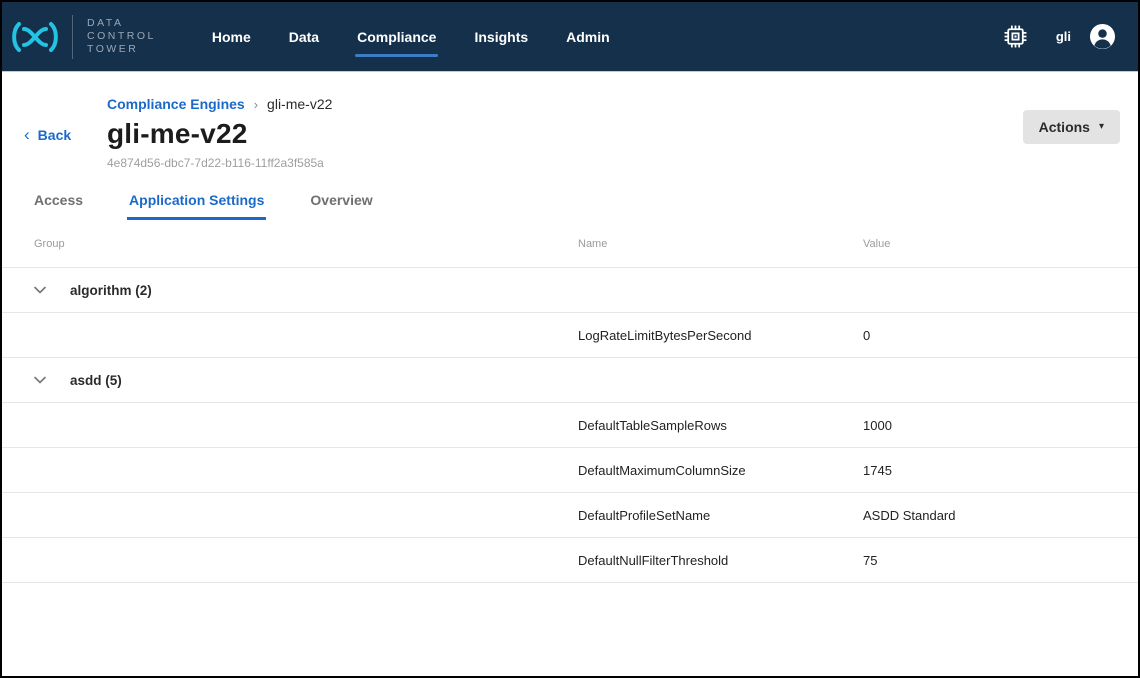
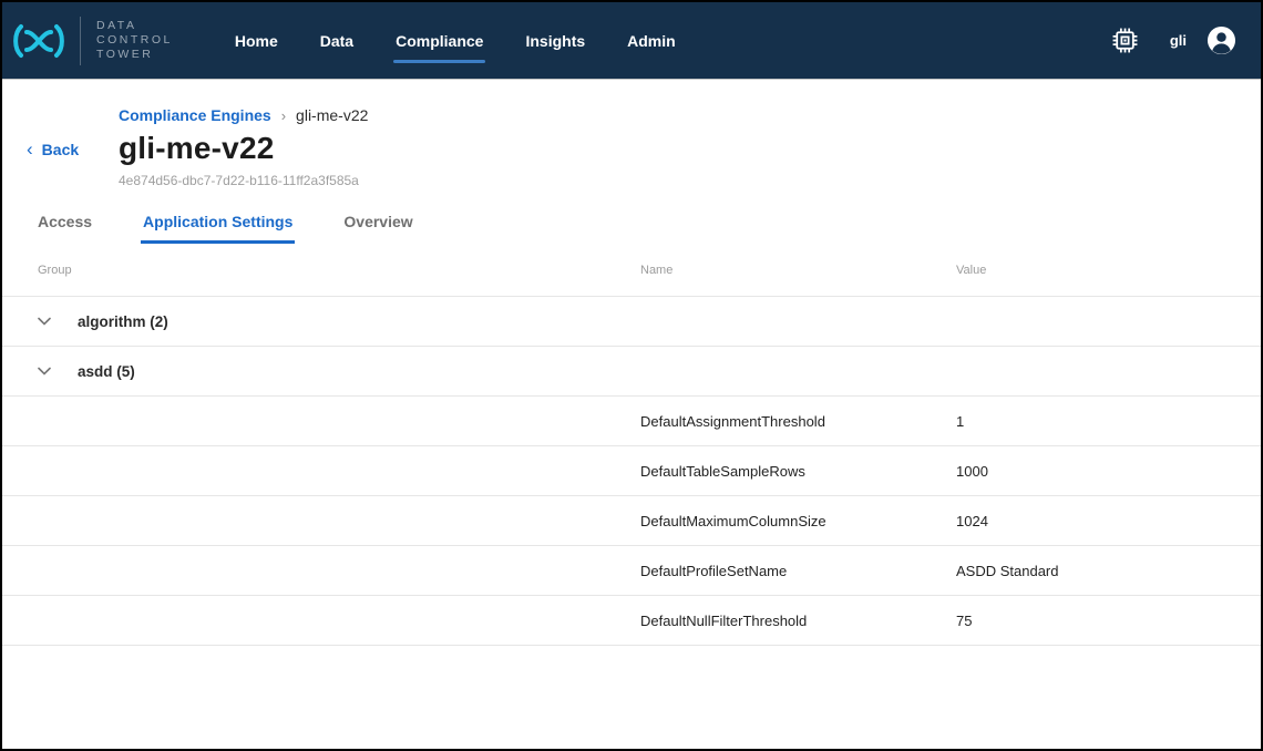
  DATA
  CONTROL
  TOWER
  Home
  Data
  Compliance
  Insights
  Admin
  gli
  ‹
  Back
  Compliance Engines
  ›
  gli-me-v22
  gli-me-v22
  4e874d56-dbc7-7d22-b116-11ff2a3f585a
- Actions
- ▾
  Access
  Application Settings
  Overview
  Group
  Name
  Value
  algorithm (2)
- LogRateLimitBytesPerSecond
- 0
  asdd (5)
+ DefaultAssignmentThreshold
+ 1
  DefaultTableSampleRows
  1000
  DefaultMaximumColumnSize
- 1745
+ 1024
  DefaultProfileSetName
  ASDD Standard
  DefaultNullFilterThreshold
  75
